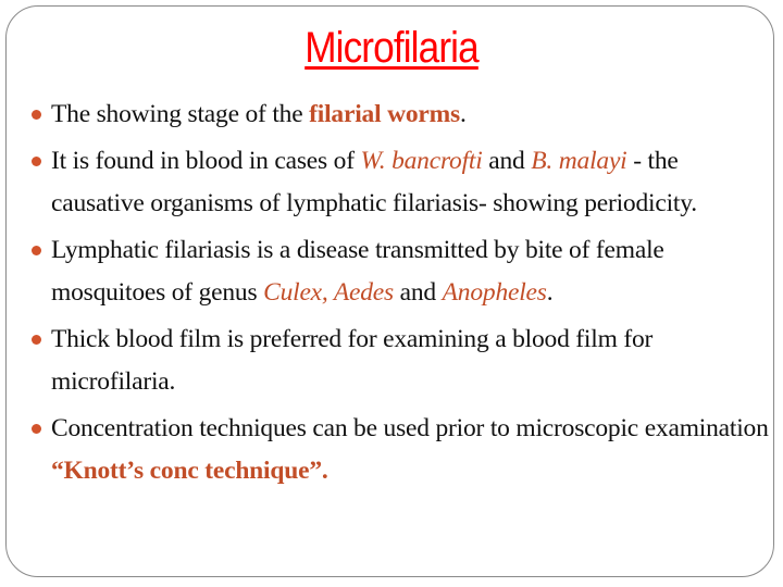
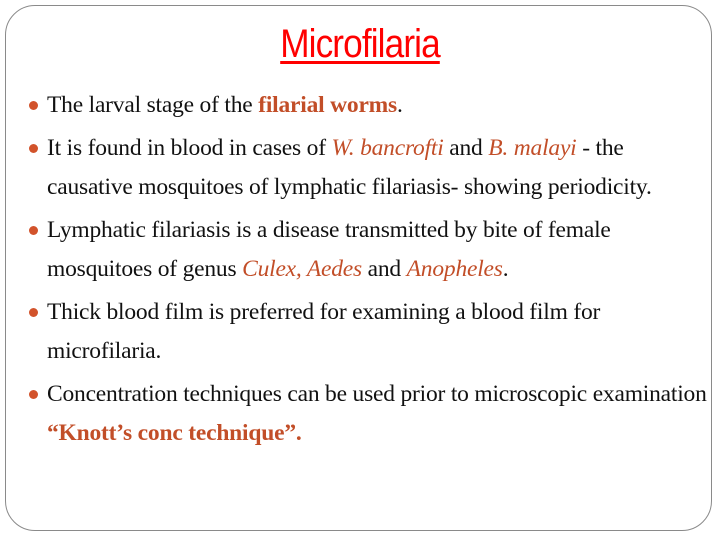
  Microfilaria
- The showing stage of the filarial worms.
+ The larval stage of the filarial worms.
- It is found in blood in cases of W. bancrofti and B. malayi - the causative organisms of lymphatic filariasis- showing periodicity.
+ It is found in blood in cases of W. bancrofti and B. malayi - the causative mosquitoes of lymphatic filariasis- showing periodicity.
  Lymphatic filariasis is a disease transmitted by bite of female mosquitoes of genus Culex, Aedes and Anopheles.
  Thick blood film is preferred for examining a blood film for microfilaria.
  Concentration techniques can be used prior to microscopic examination “Knott’s conc technique”.
